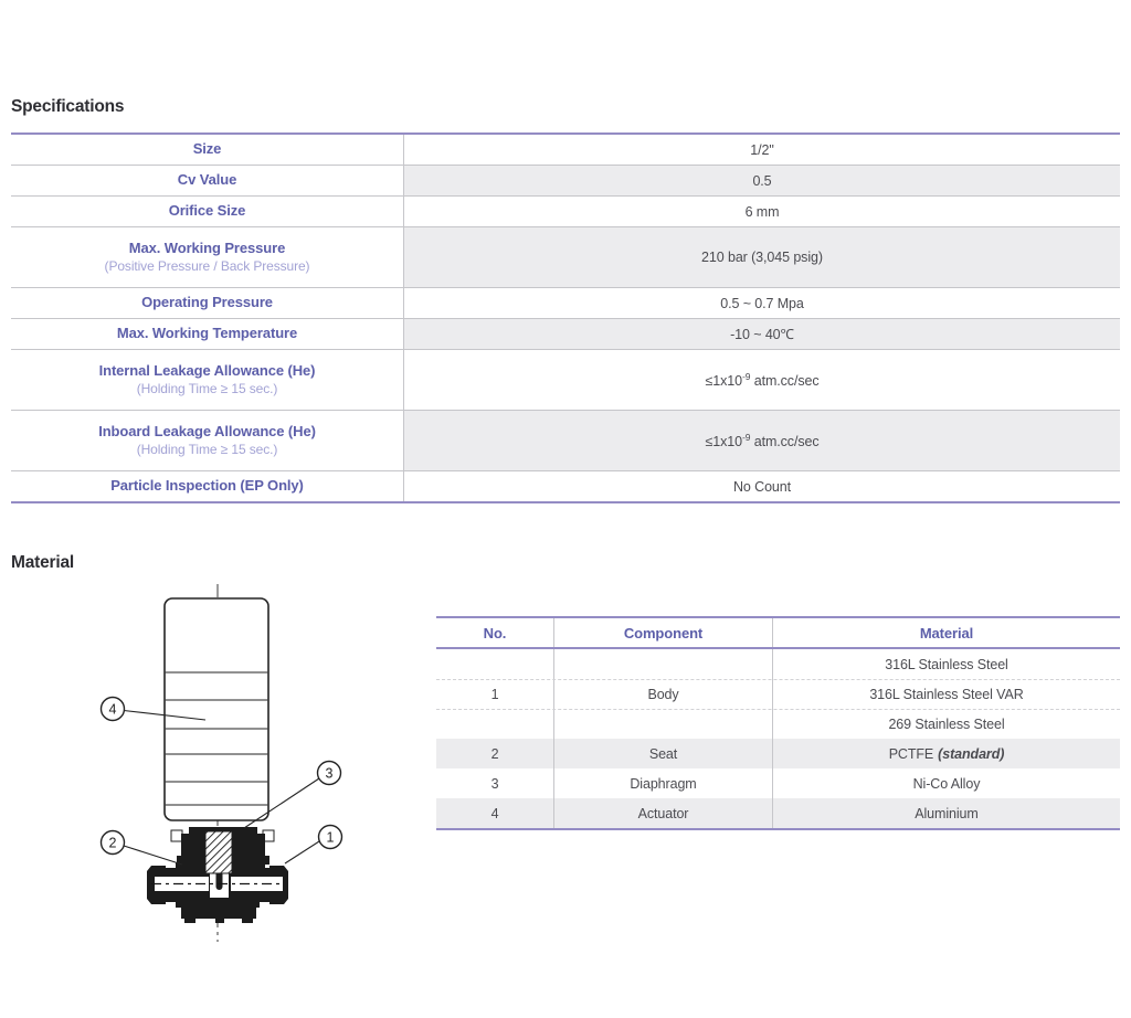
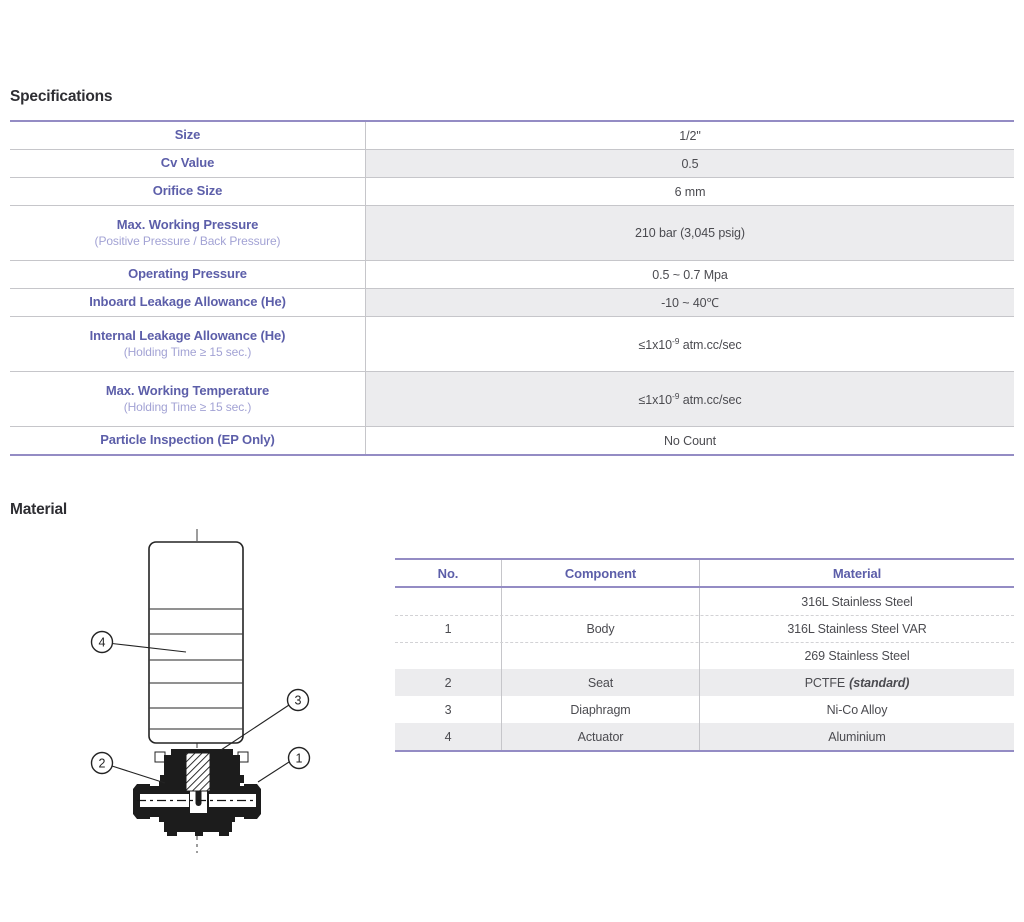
  Specifications
  Size
  1/2"
  Cv Value
  0.5
  Orifice Size
  6 mm
  Max. Working Pressure
  (Positive Pressure / Back Pressure)
  210 bar (3,045 psig)
  Operating Pressure
  0.5 ~ 0.7 Mpa
- Max. Working Temperature
+ Inboard Leakage Allowance (He)
  -10 ~ 40℃
  Internal Leakage Allowance (He)
  (Holding Time ≥ 15 sec.)
  ≤1x10-9 atm.cc/sec
- Inboard Leakage Allowance (He)
+ Max. Working Temperature
  (Holding Time ≥ 15 sec.)
  ≤1x10-9 atm.cc/sec
  Particle Inspection (EP Only)
  No Count
  Material
  4
  3
  2
  1
  No.
  Component
  Material
  1
  Body
  316L Stainless Steel
  316L Stainless Steel VAR
  269 Stainless Steel
  2
  Seat
  PCTFE
  (standard)
  3
  Diaphragm
  Ni-Co Alloy
  4
  Actuator
  Aluminium
